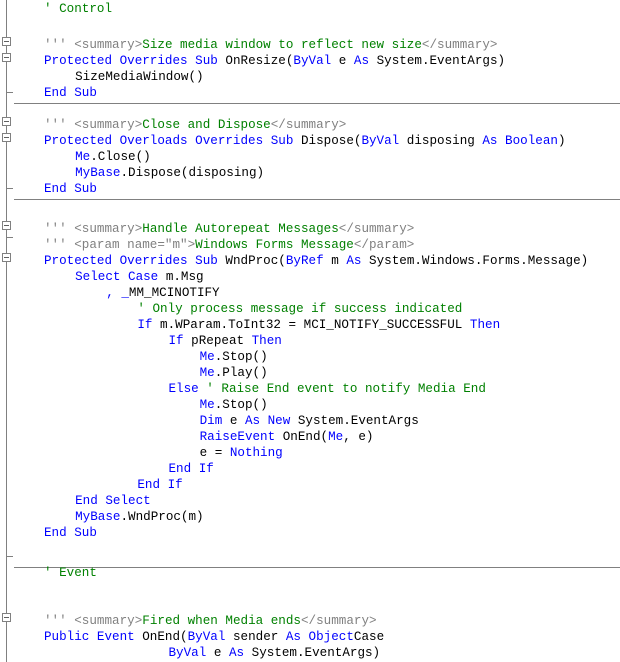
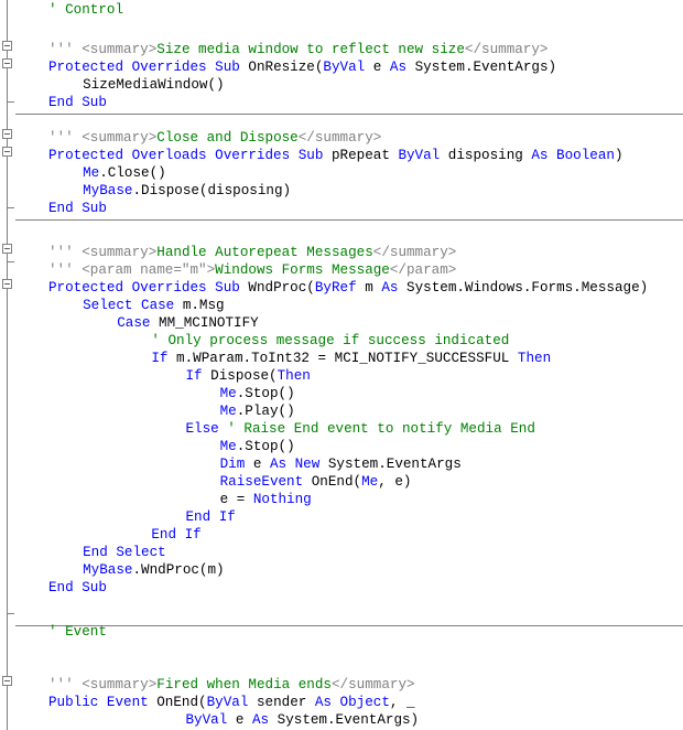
  ' Control
  ''' <summary>Size media window to reflect new size</summary>
  Protected Overrides Sub OnResize(ByVal e As System.EventArgs)
  SizeMediaWindow()
  End Sub
  ''' <summary>Close and Dispose</summary>
- Protected Overloads Overrides Sub Dispose(ByVal disposing As Boolean)
+ Protected Overloads Overrides Sub pRepeat ByVal disposing As Boolean)
  Me.Close()
  MyBase.Dispose(disposing)
  End Sub
  ''' <summary>Handle Autorepeat Messages</summary>
  ''' <param name="m">Windows Forms Message</param>
  Protected Overrides Sub WndProc(ByRef m As System.Windows.Forms.Message)
  Select Case m.Msg
- , _MM_MCINOTIFY
+ Case MM_MCINOTIFY
  ' Only process message if success indicated
  If m.WParam.ToInt32 = MCI_NOTIFY_SUCCESSFUL Then
- If pRepeat Then
+ If Dispose(Then
  Me.Stop()
  Me.Play()
  Else ' Raise End event to notify Media End
  Me.Stop()
  Dim e As New System.EventArgs
  RaiseEvent OnEnd(Me, e)
  e = Nothing
  End If
  End If
  End Select
  MyBase.WndProc(m)
  End Sub
  ' Event
  ''' <summary>Fired when Media ends</summary>
- Public Event OnEnd(ByVal sender As ObjectCase
+ Public Event OnEnd(ByVal sender As Object, _
  ByVal e As System.EventArgs)
